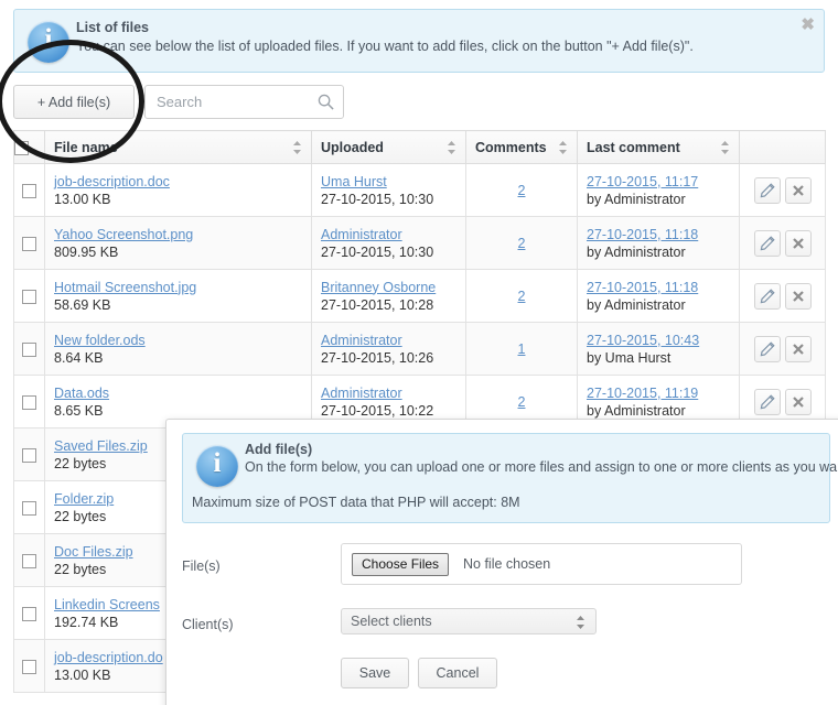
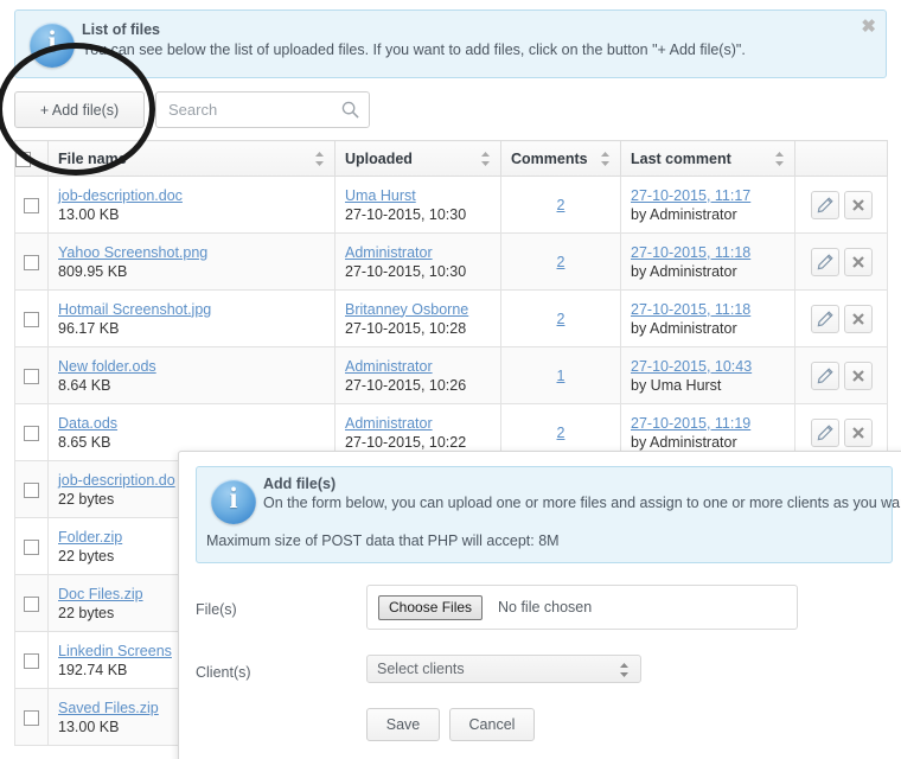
  List of files
  You can see below the list of uploaded files. If you want to add files, click on the button "+ Add file(s)".
  ✖
  + Add file(s)
  Search
  	File name	Uploaded	Comments	Last comment
  	job-description.doc13.00 KB	Uma Hurst27-10-2015, 10:30	2	27-10-2015, 11:17by Administrator
  	Yahoo Screenshot.png809.95 KB	Administrator27-10-2015, 10:30	2	27-10-2015, 11:18by Administrator
- 	Hotmail Screenshot.jpg58.69 KB	Britanney Osborne27-10-2015, 10:28	2	27-10-2015, 11:18by Administrator
+ 	Hotmail Screenshot.jpg96.17 KB	Britanney Osborne27-10-2015, 10:28	2	27-10-2015, 11:18by Administrator
  	New folder.ods8.64 KB	Administrator27-10-2015, 10:26	1	27-10-2015, 10:43by Uma Hurst
  	Data.ods8.65 KB	Administrator27-10-2015, 10:22	2	27-10-2015, 11:19by Administrator
- 	Saved Files.zip22 bytes
+ 	job-description.do22 bytes
  	Folder.zip22 bytes
  	Doc Files.zip22 bytes
  	Linkedin Screens192.74 KB
- 	job-description.do13.00 KB
+ 	Saved Files.zip13.00 KB
  Add file(s)
  On the form below, you can upload one or more files and assign to one or more clients as you wa
  Maximum size of POST data that PHP will accept: 8M
  File(s)
  Choose Files
  No file chosen
  Client(s)
  Select clients
  Save
  Cancel
